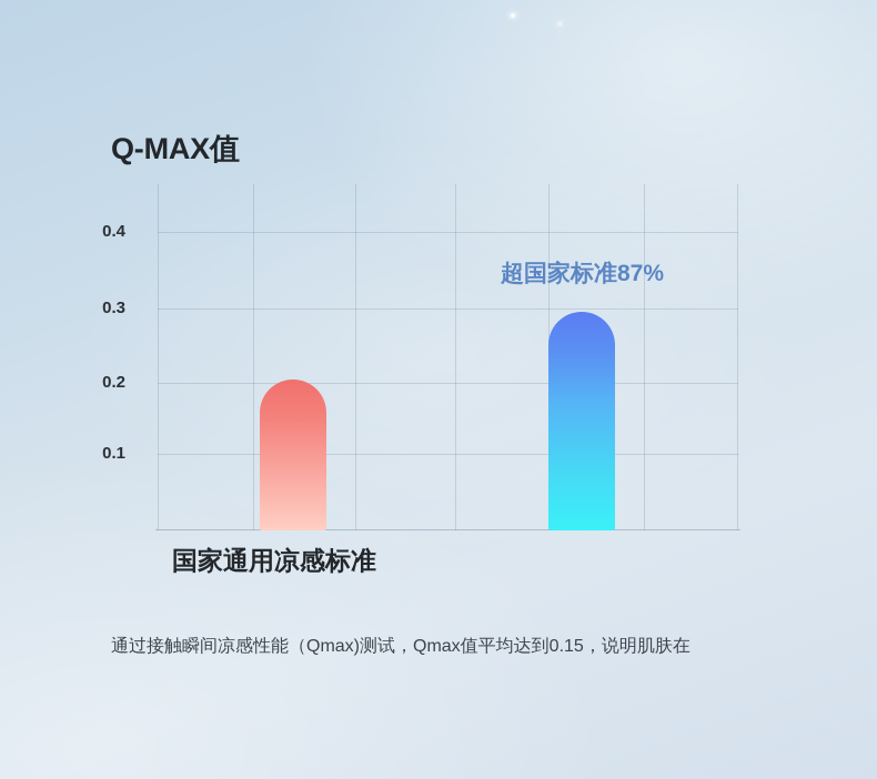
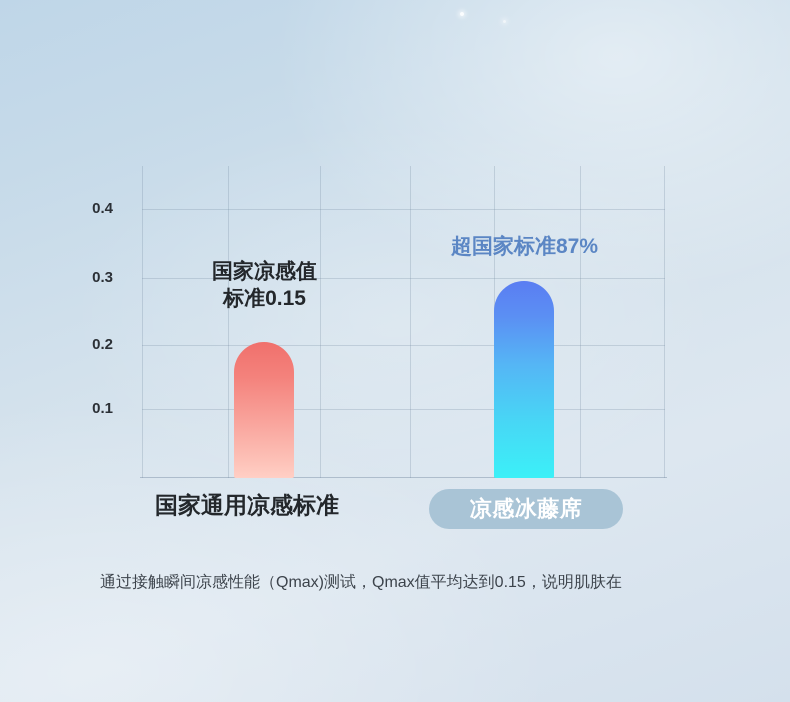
- Q-MAX值
  0.4
  0.3
  0.2
  0.1
+ 国家凉感值
+ 标准0.15
  超国家标准87%
  国家通用凉感标准
+ 凉感冰藤席
  通过接触瞬间凉感性能（Qmax)测试，Qmax值平均达到0.15，说明肌肤在
